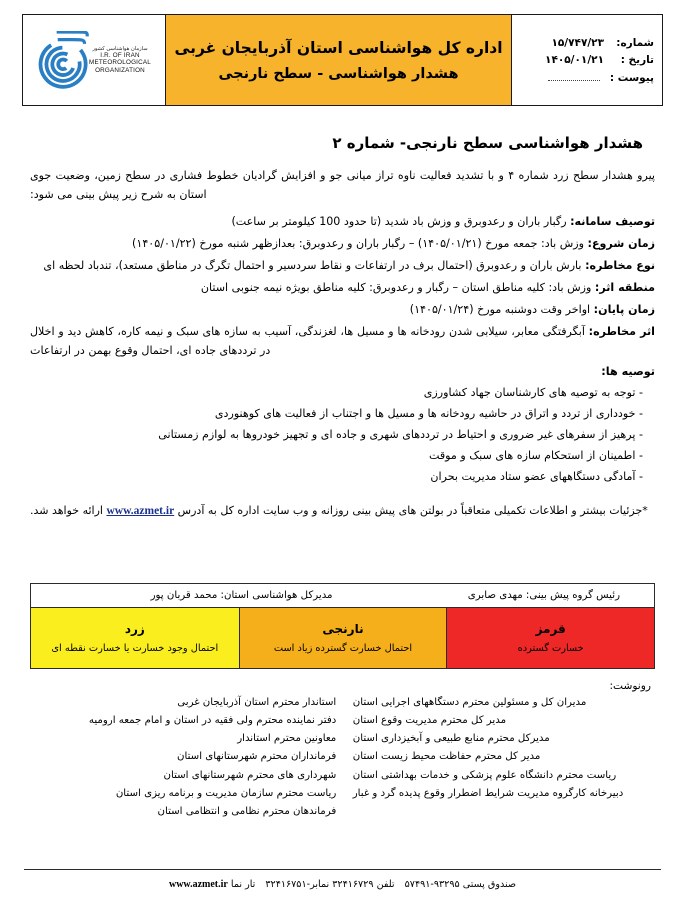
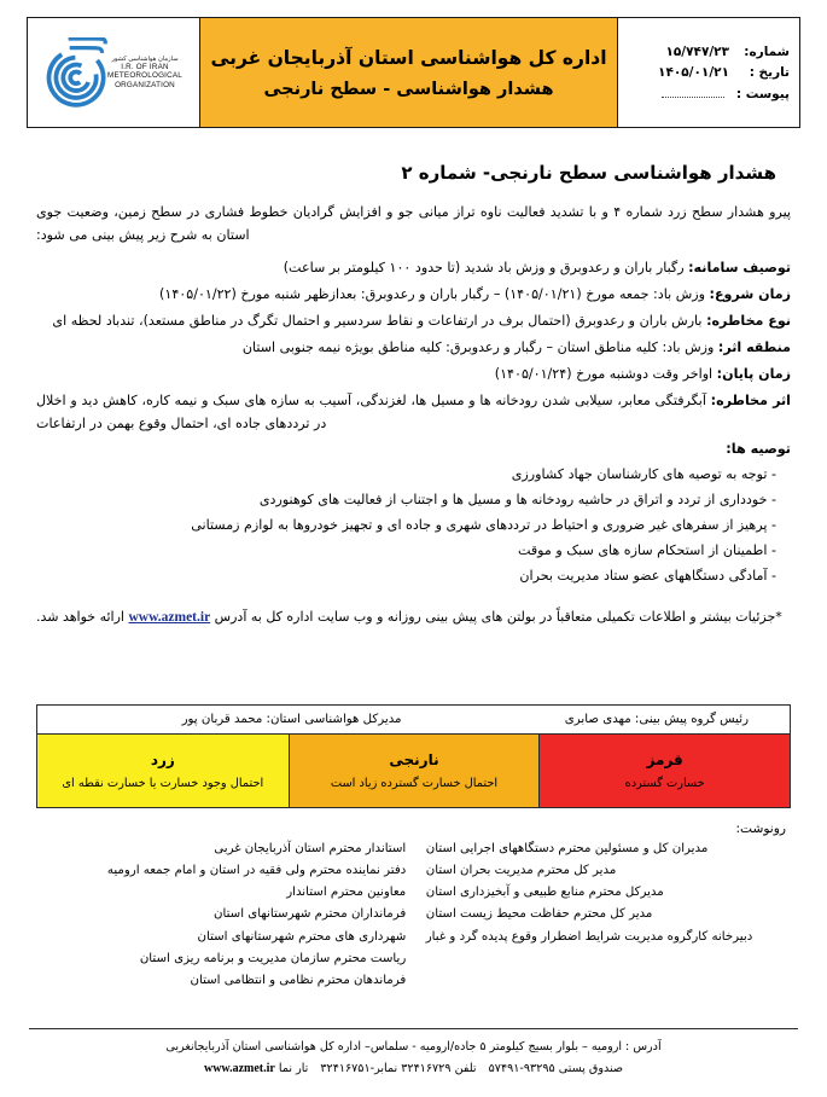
  شماره:
  ۱۵/۷۴۷/۲۳
  تاریخ :
  ۱۴۰۵/۰۱/۲۱
  پیوست :
  اداره کل هواشناسی استان آذربایجان غربی
  هشدار هواشناسی - سطح نارنجی
  هشدار هواشناسی سطح نارنجی- شماره ۲
  پیرو هشدار سطح زرد شماره ۴ و با تشدید فعالیت ناوه تراز میانی جو و افزایش گرادیان خطوط فشاری در سطح زمین، وضعیت جوی استان به شرح زیر پیش بینی می شود:
- توصیف سامانه: رگبار باران و رعدوبرق و وزش باد شدید (تا حدود 100 کیلومتر بر ساعت)
+ توصیف سامانه: رگبار باران و رعدوبرق و وزش باد شدید (تا حدود ۱۰۰ کیلومتر بر ساعت)
  زمان شروع: وزش باد: جمعه مورخ (۱۴۰۵/۰۱/۲۱) – رگبار باران و رعدوبرق: بعدازظهر شنبه مورخ (۱۴۰۵/۰۱/۲۲)
  نوع مخاطره: بارش باران و رعدوبرق (احتمال برف در ارتفاعات و نقاط سردسیر و احتمال تگرگ در مناطق مستعد)، تندباد لحظه ای
  منطقه اثر: وزش باد: کلیه مناطق استان – رگبار و رعدوبرق: کلیه مناطق بویژه نیمه جنوبی استان
  زمان پایان: اواخر وقت دوشنبه مورخ (۱۴۰۵/۰۱/۲۴)
  اثر مخاطره: آبگرفتگی معابر، سیلابی شدن رودخانه ها و مسیل ها، لغزندگی، آسیب به سازه های سبک و نیمه کاره، کاهش دید و اخلال در ترددهای جاده ای، احتمال وقوع بهمن در ارتفاعات
  توصیه ها:
  - توجه به توصیه های کارشناسان جهاد کشاورزی
  - خودداری از تردد و اتراق در حاشیه رودخانه ها و مسیل ها و اجتناب از فعالیت های کوهنوردی
  - پرهیز از سفرهای غیر ضروری و احتیاط در ترددهای شهری و جاده ای و تجهیز خودروها به لوازم زمستانی
  - اطمینان از استحکام سازه های سبک و موقت
  - آمادگی دستگاههای عضو ستاد مدیریت بحران
  *جزئیات بیشتر و اطلاعات تکمیلی متعاقباً در بولتن های پیش بینی روزانه و وب سایت اداره کل به آدرس www.azmet.ir ارائه خواهد شد.
  رئیس گروه پیش بینی: مهدی صابری
  مدیرکل هواشناسی استان: محمد قربان پور
  قرمز
  خسارت گسترده
  نارنجی
  احتمال خسارت گسترده زیاد است
  زرد
  احتمال وجود خسارت یا خسارت نقطه ای
  رونوشت:
  مدیران کل و مسئولین محترم دستگاههای اجرایی استان
- مدیر کل محترم مدیریت وقوع استان
+ مدیر کل محترم مدیریت بحران استان
  مدیرکل محترم منابع طبیعی و آبخیزداری استان
  مدیر کل محترم حفاظت محیط زیست استان
- ریاست محترم دانشگاه علوم پزشکی و خدمات بهداشتی استان
  دبیرخانه کارگروه مدیریت شرایط اضطرار وقوع پدیده گرد و غبار
  استاندار محترم استان آذربایجان غربی
  دفتر نماینده محترم ولی فقیه در استان و امام جمعه ارومیه
  معاونین محترم استاندار
  فرمانداران محترم شهرستانهای استان
  شهرداری های محترم شهرستانهای استان
  ریاست محترم سازمان مدیریت و برنامه ریزی استان
  فرماندهان محترم نظامی و انتظامی استان
+ آدرس : ارومیه – بلوار بسیج کیلومتر ۵ جاده/ارومیه - سلماس– اداره کل هواشناسی استان آذربایجانغربی
  صندوق پستی ۵۷۴۹۱-۹۳۲۹۵ تلفن ۳۲۴۱۶۷۲۹ نمابر-۳۲۴۱۶۷۵۱ تار نما www.azmet.ir
